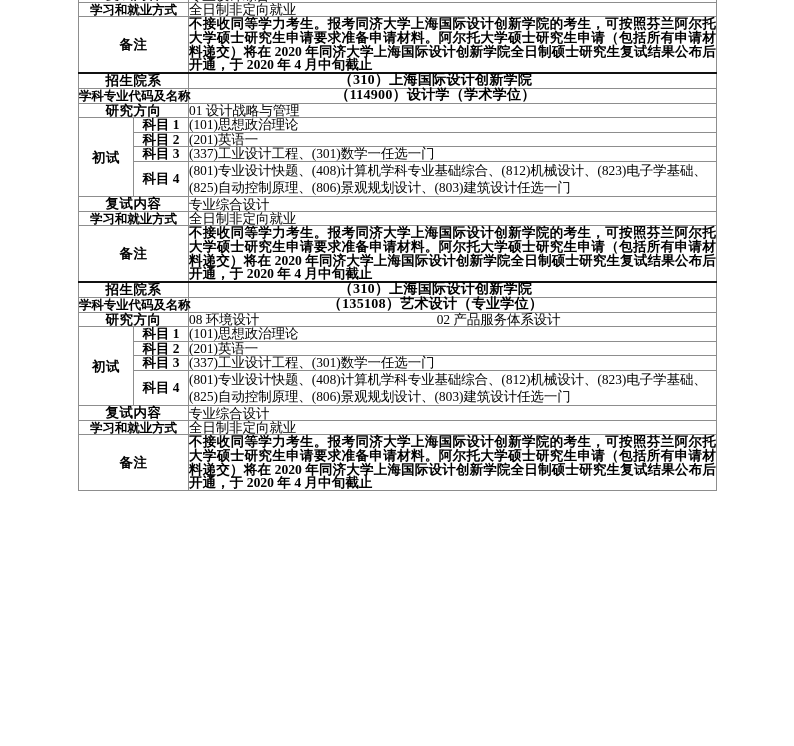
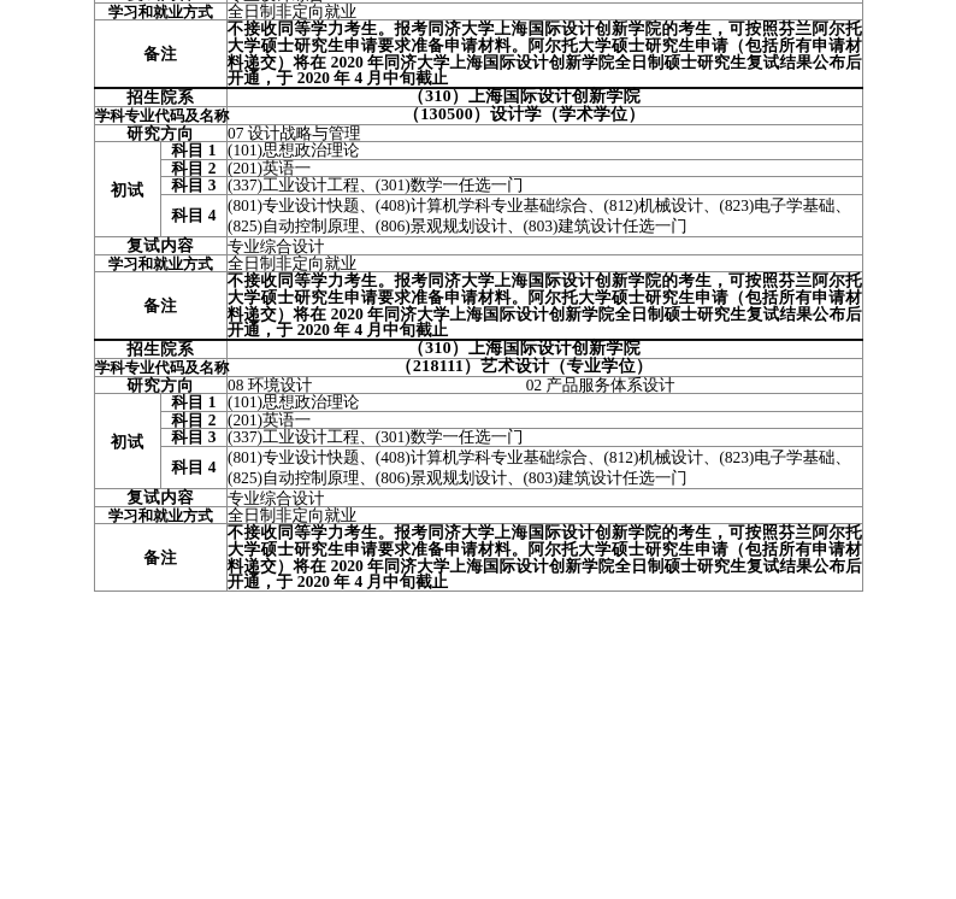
  学习和就业方式	全日制非定向就业
  备注	不接收同等学力考生。报考同济大学上海国际设计创新学院的考生，可按照芬兰阿尔托大学硕士研究生申请要求准备申请材料。阿尔托大学硕士研究生申请（包括所有申请材料递交）将在 2020 年同济大学上海国际设计创新学院全日制硕士研究生复试结果公布后开通，于 2020 年 4 月中旬截止
  招生院系	（310）上海国际设计创新学院
- 学科专业代码及名称	（114900）设计学（学术学位）
+ 学科专业代码及名称	（130500）设计学（学术学位）
- 研究方向	01 设计战略与管理
+ 研究方向	07 设计战略与管理
  初试	科目 1	(101)思想政治理论
  科目 2	(201)英语一
  科目 3	(337)工业设计工程、(301)数学一任选一门
  科目 4	(801)专业设计快题、(408)计算机学科专业基础综合、(812)机械设计、(823)电子学基础、 (825)自动控制原理、(806)景观规划设计、(803)建筑设计任选一门
  复试内容	专业综合设计
  学习和就业方式	全日制非定向就业
  备注	不接收同等学力考生。报考同济大学上海国际设计创新学院的考生，可按照芬兰阿尔托大学硕士研究生申请要求准备申请材料。阿尔托大学硕士研究生申请（包括所有申请材料递交）将在 2020 年同济大学上海国际设计创新学院全日制硕士研究生复试结果公布后开通，于 2020 年 4 月中旬截止
  招生院系	（310）上海国际设计创新学院
- 学科专业代码及名称	（135108）艺术设计（专业学位）
+ 学科专业代码及名称	（218111）艺术设计（专业学位）
  研究方向	08 环境设计 02 产品服务体系设计
  初试	科目 1	(101)思想政治理论
  科目 2	(201)英语一
  科目 3	(337)工业设计工程、(301)数学一任选一门
  科目 4	(801)专业设计快题、(408)计算机学科专业基础综合、(812)机械设计、(823)电子学基础、 (825)自动控制原理、(806)景观规划设计、(803)建筑设计任选一门
  复试内容	专业综合设计
  学习和就业方式	全日制非定向就业
  备注	不接收同等学力考生。报考同济大学上海国际设计创新学院的考生，可按照芬兰阿尔托大学硕士研究生申请要求准备申请材料。阿尔托大学硕士研究生申请（包括所有申请材料递交）将在 2020 年同济大学上海国际设计创新学院全日制硕士研究生复试结果公布后开通，于 2020 年 4 月中旬截止
